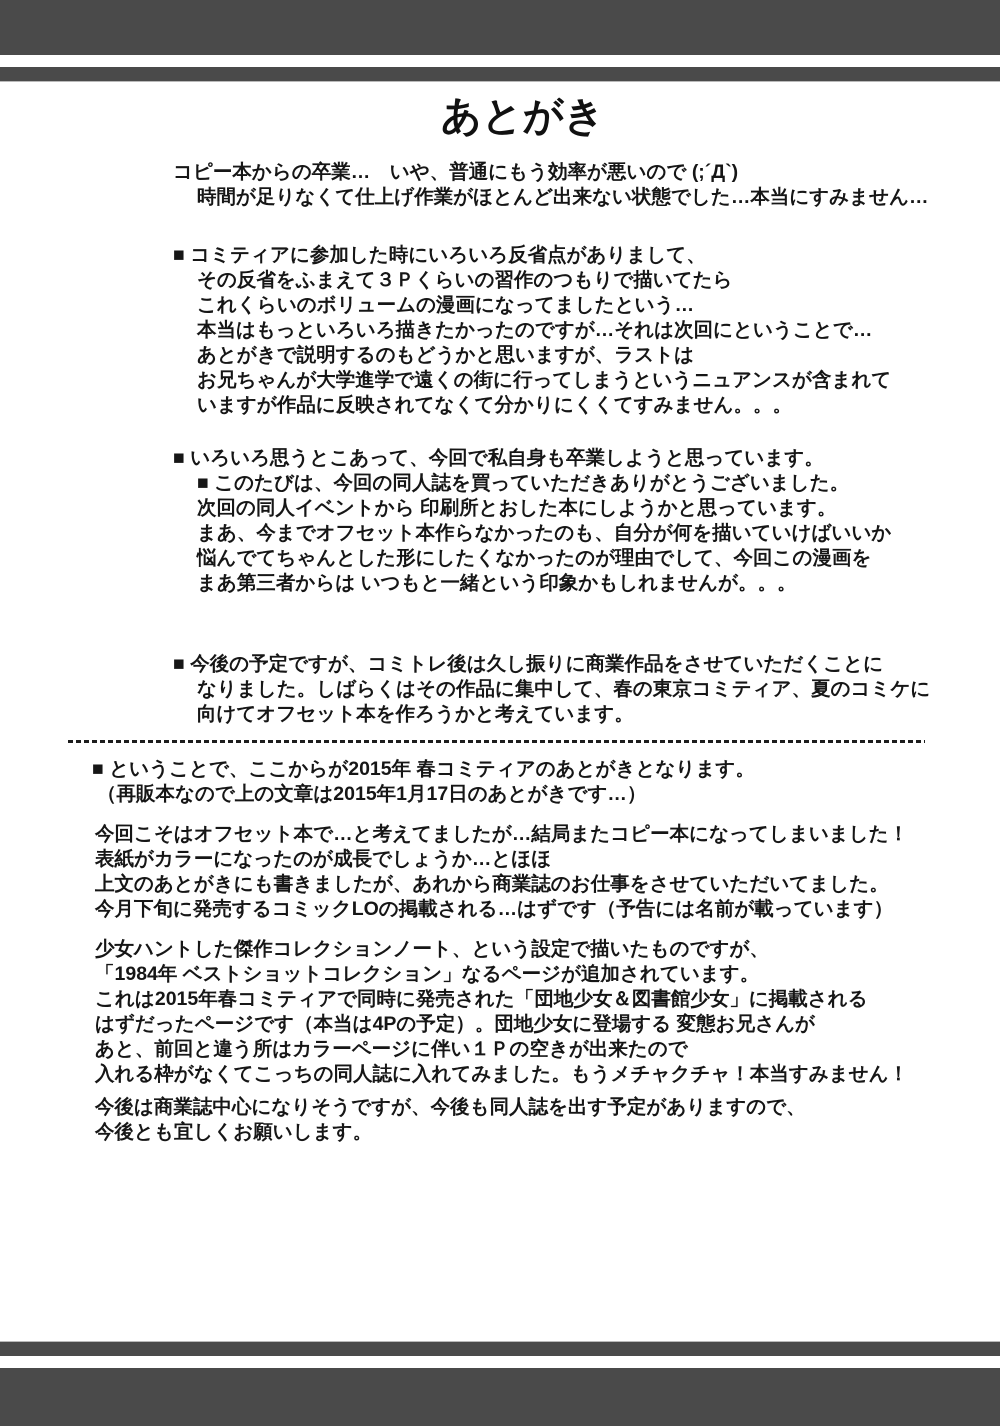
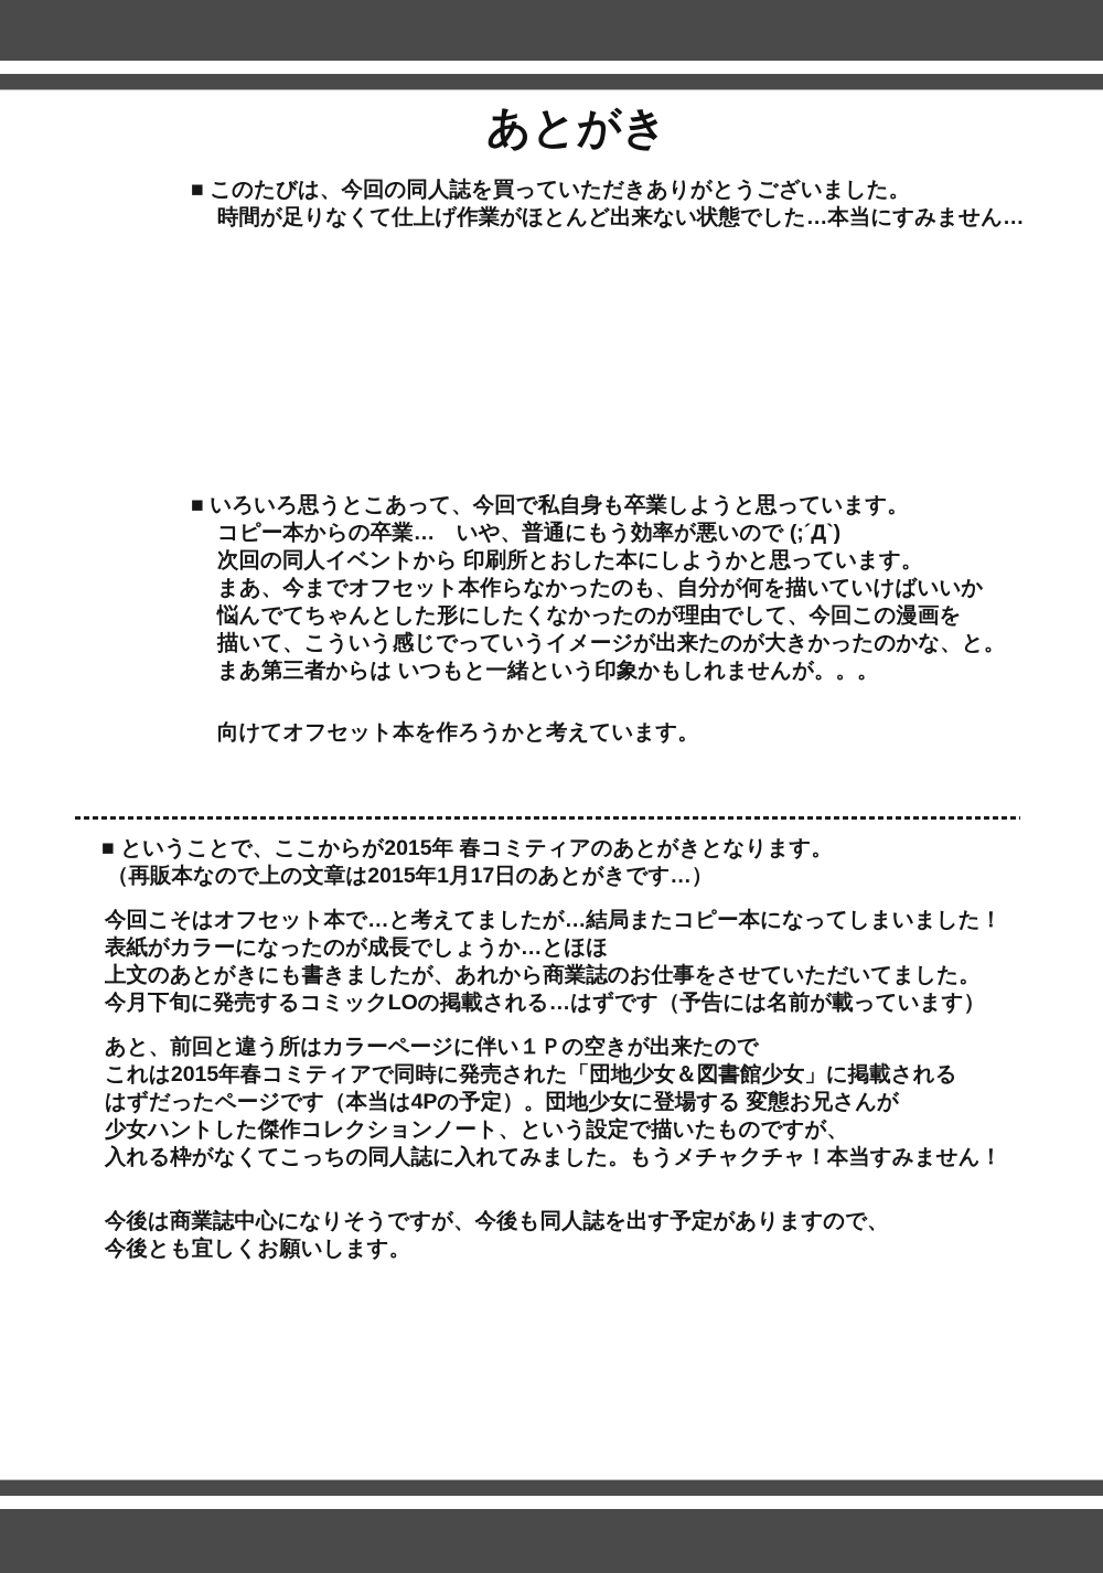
  あとがき
- コピー本からの卒業… いや、普通にもう効率が悪いので (;´Д`)
+ ■ このたびは、今回の同人誌を買っていただきありがとうございました。
  時間が足りなくて仕上げ作業がほとんど出来ない状態でした…本当にすみません…
- ■ コミティアに参加した時にいろいろ反省点がありまして、
- その反省をふまえて３Ｐくらいの習作のつもりで描いてたら
- これくらいのボリュームの漫画になってましたという…
- 本当はもっといろいろ描きたかったのですが…それは次回にということで…
- あとがきで説明するのもどうかと思いますが、ラストは
- お兄ちゃんが大学進学で遠くの街に行ってしまうというニュアンスが含まれて
- いますが作品に反映されてなくて分かりにくくてすみません。。。
  ■ いろいろ思うとこあって、今回で私自身も卒業しようと思っています。
- ■ このたびは、今回の同人誌を買っていただきありがとうございました。
+ コピー本からの卒業… いや、普通にもう効率が悪いので (;´Д`)
  次回の同人イベントから 印刷所とおした本にしようかと思っています。
  まあ、今までオフセット本作らなかったのも、自分が何を描いていけばいいか
  悩んでてちゃんとした形にしたくなかったのが理由でして、今回この漫画を
+ 描いて、こういう感じでっていうイメージが出来たのが大きかったのかな、と。
  まあ第三者からは いつもと一緒という印象かもしれませんが。。。
- ■ 今後の予定ですが、コミトレ後は久し振りに商業作品をさせていただくことに
- なりました。しばらくはその作品に集中して、春の東京コミティア、夏のコミケに
  向けてオフセット本を作ろうかと考えています。
  ■ ということで、ここからが2015年 春コミティアのあとがきとなります。
  （再販本なので上の文章は2015年1月17日のあとがきです…）
  今回こそはオフセット本で…と考えてましたが…結局またコピー本になってしまいました！
  表紙がカラーになったのが成長でしょうか…とほほ
  上文のあとがきにも書きましたが、あれから商業誌のお仕事をさせていただいてました。
  今月下旬に発売するコミックLOの掲載される…はずです（予告には名前が載っています）
- 少女ハントした傑作コレクションノート、という設定で描いたものですが、
+ あと、前回と違う所はカラーページに伴い１Ｐの空きが出来たので
- 「1984年 ベストショットコレクション」なるページが追加されています。
  これは2015年春コミティアで同時に発売された「団地少女＆図書館少女」に掲載される
  はずだったページです（本当は4Pの予定）。団地少女に登場する 変態お兄さんが
- あと、前回と違う所はカラーページに伴い１Ｐの空きが出来たので
+ 少女ハントした傑作コレクションノート、という設定で描いたものですが、
  入れる枠がなくてこっちの同人誌に入れてみました。もうメチャクチャ！本当すみません！
  今後は商業誌中心になりそうですが、今後も同人誌を出す予定がありますので、
  今後とも宜しくお願いします。
